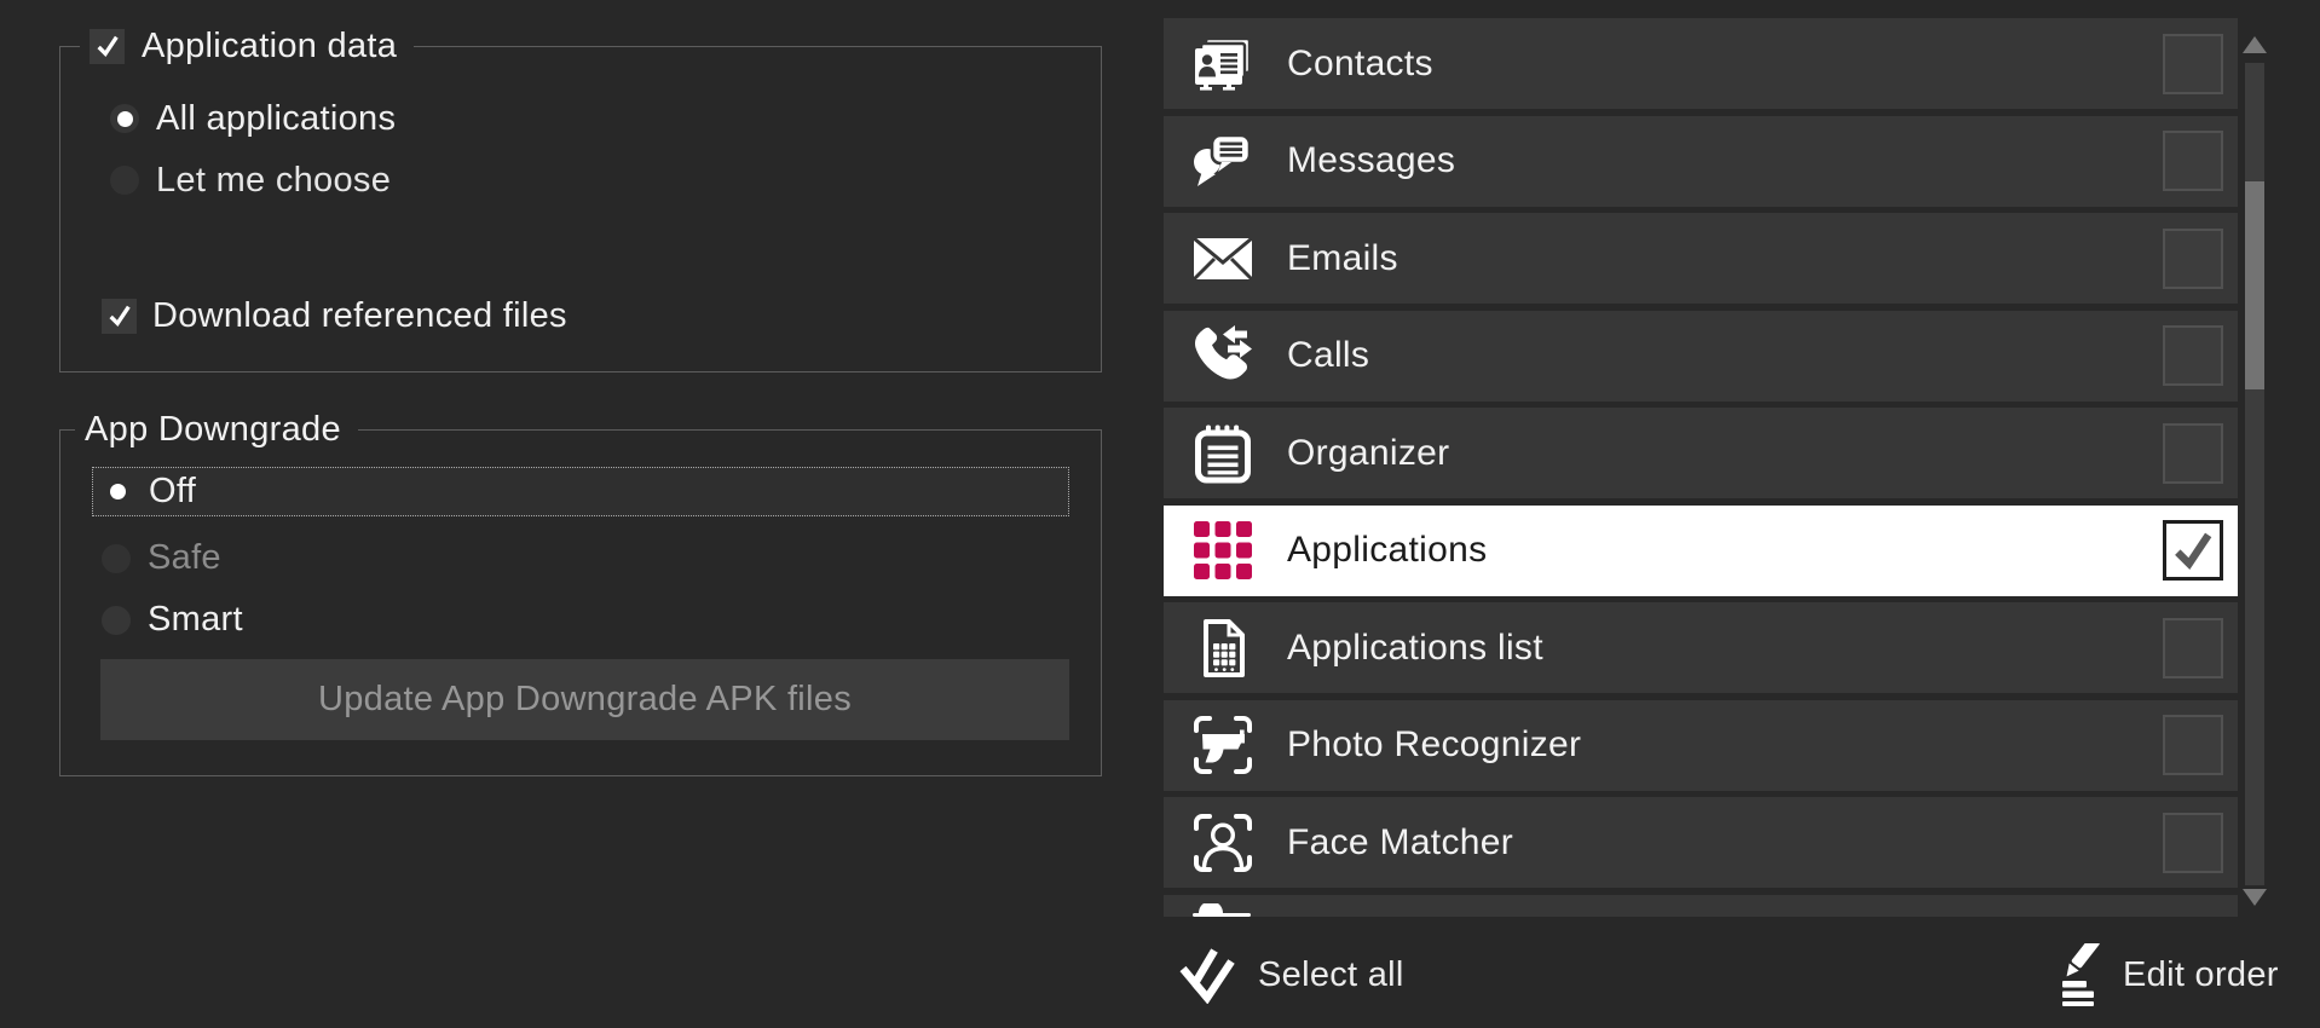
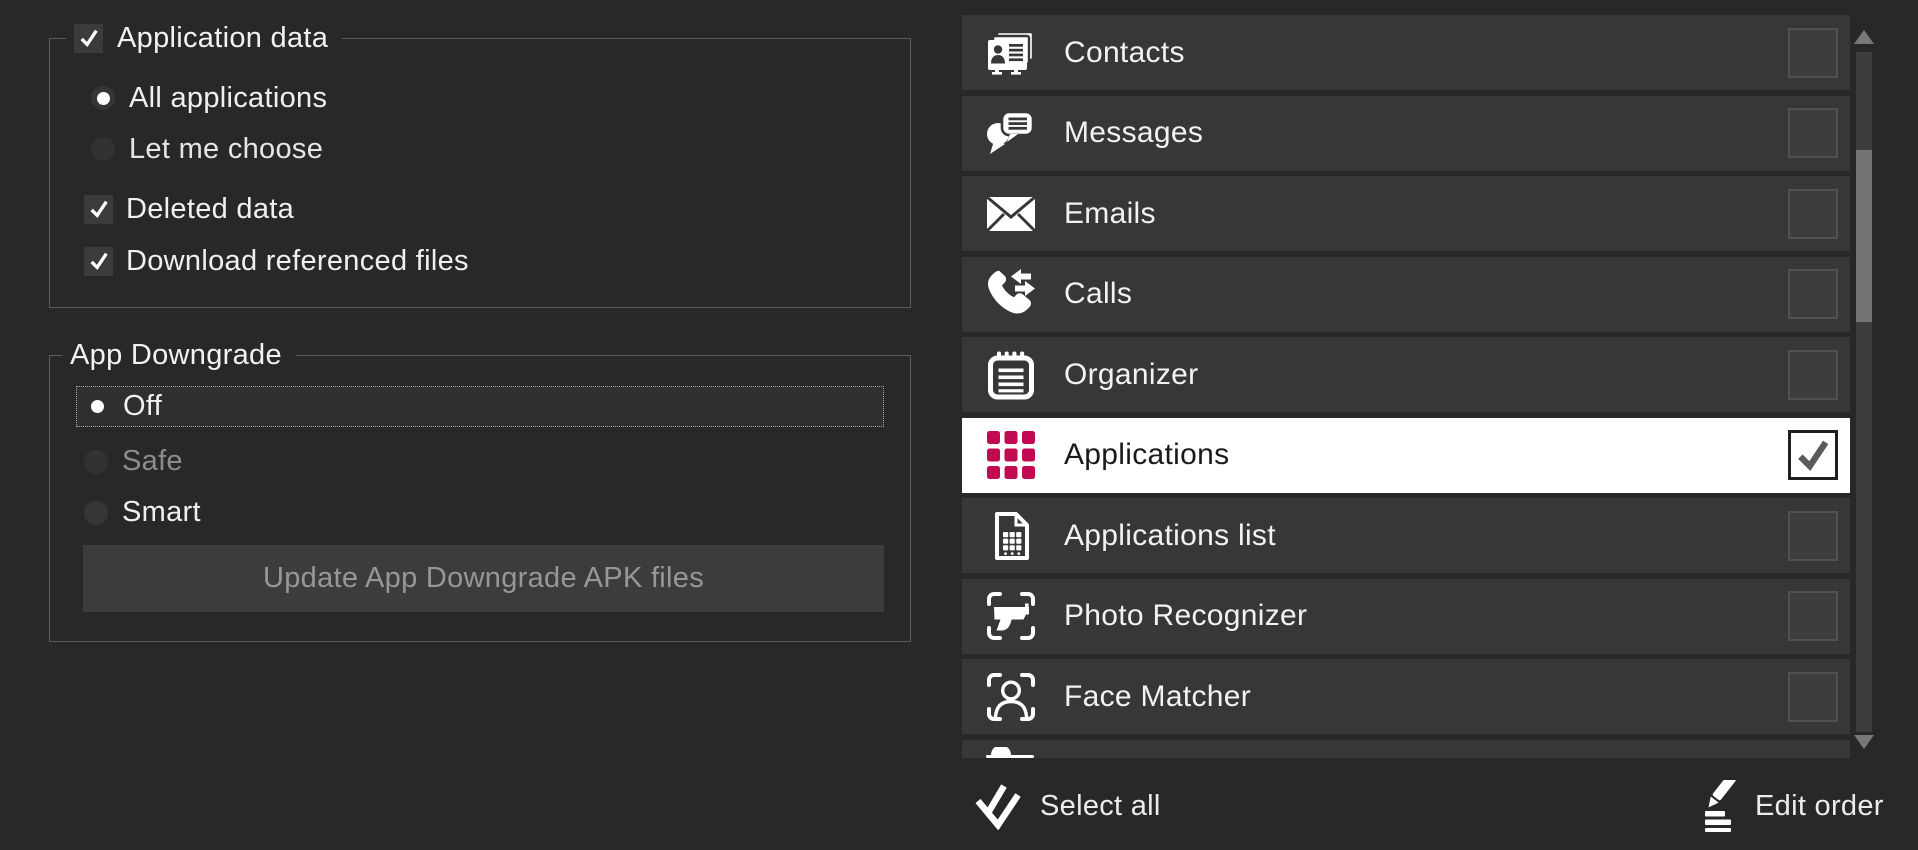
  Application data
  All applications
  Let me choose
+ Deleted data
  Download referenced files
  App Downgrade
  Off
  Safe
  Smart
  Update App Downgrade APK files
  Contacts
  Messages
  Emails
  Calls
  Organizer
  Applications
  Applications list
  Photo Recognizer
  Face Matcher
  Select all
  Edit order
